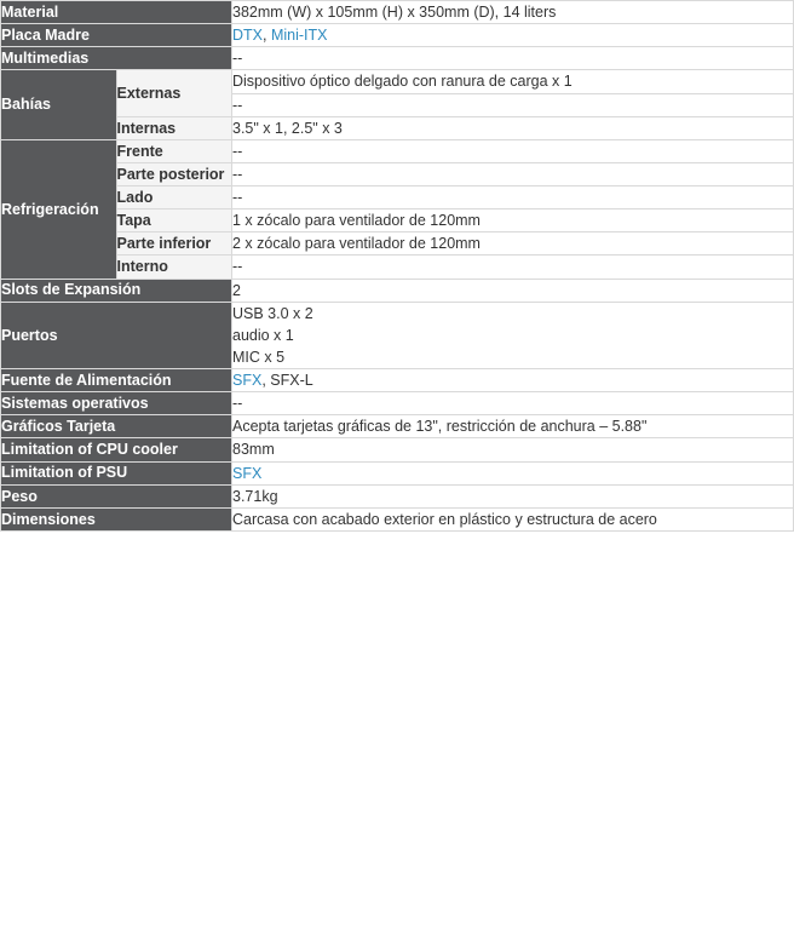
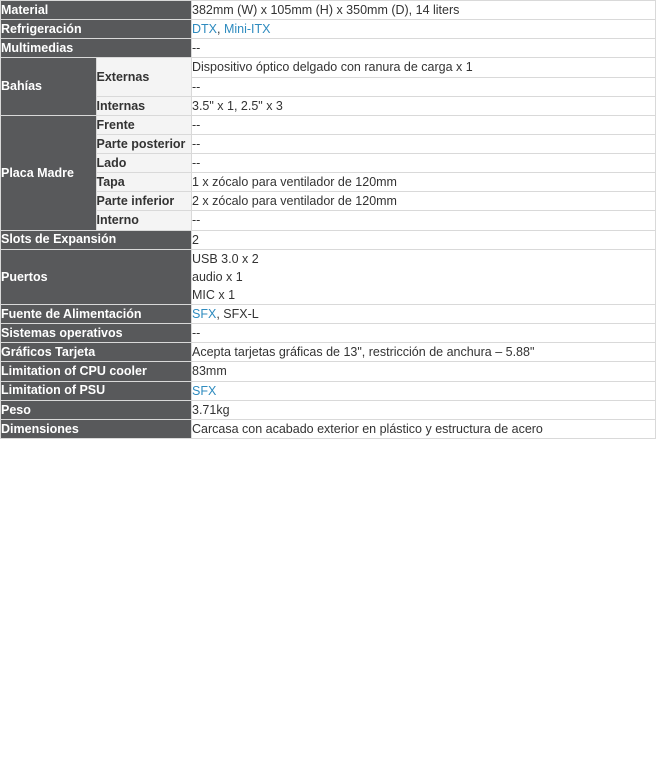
  Material	382mm (W) x 105mm (H) x 350mm (D), 14 liters
- Placa Madre	DTX, Mini-ITX
+ Refrigeración	DTX, Mini-ITX
  Multimedias	--
  Bahías	Externas	Dispositivo óptico delgado con ranura de carga x 1
  --
  Internas	3.5" x 1, 2.5" x 3
- Refrigeración	Frente	--
+ Placa Madre	Frente	--
  Parte posterior	--
  Lado	--
  Tapa	1 x zócalo para ventilador de 120mm
  Parte inferior	2 x zócalo para ventilador de 120mm
  Interno	--
  Slots de Expansión	2
- Puertos	USB 3.0 x 2 audio x 1 MIC x 5
+ Puertos	USB 3.0 x 2 audio x 1 MIC x 1
  Fuente de Alimentación	SFX, SFX-L
  Sistemas operativos	--
  Gráficos Tarjeta	Acepta tarjetas gráficas de 13", restricción de anchura – 5.88"
  Limitation of CPU cooler	83mm
  Limitation of PSU	SFX
  Peso	3.71kg
  Dimensiones	Carcasa con acabado exterior en plástico y estructura de acero
